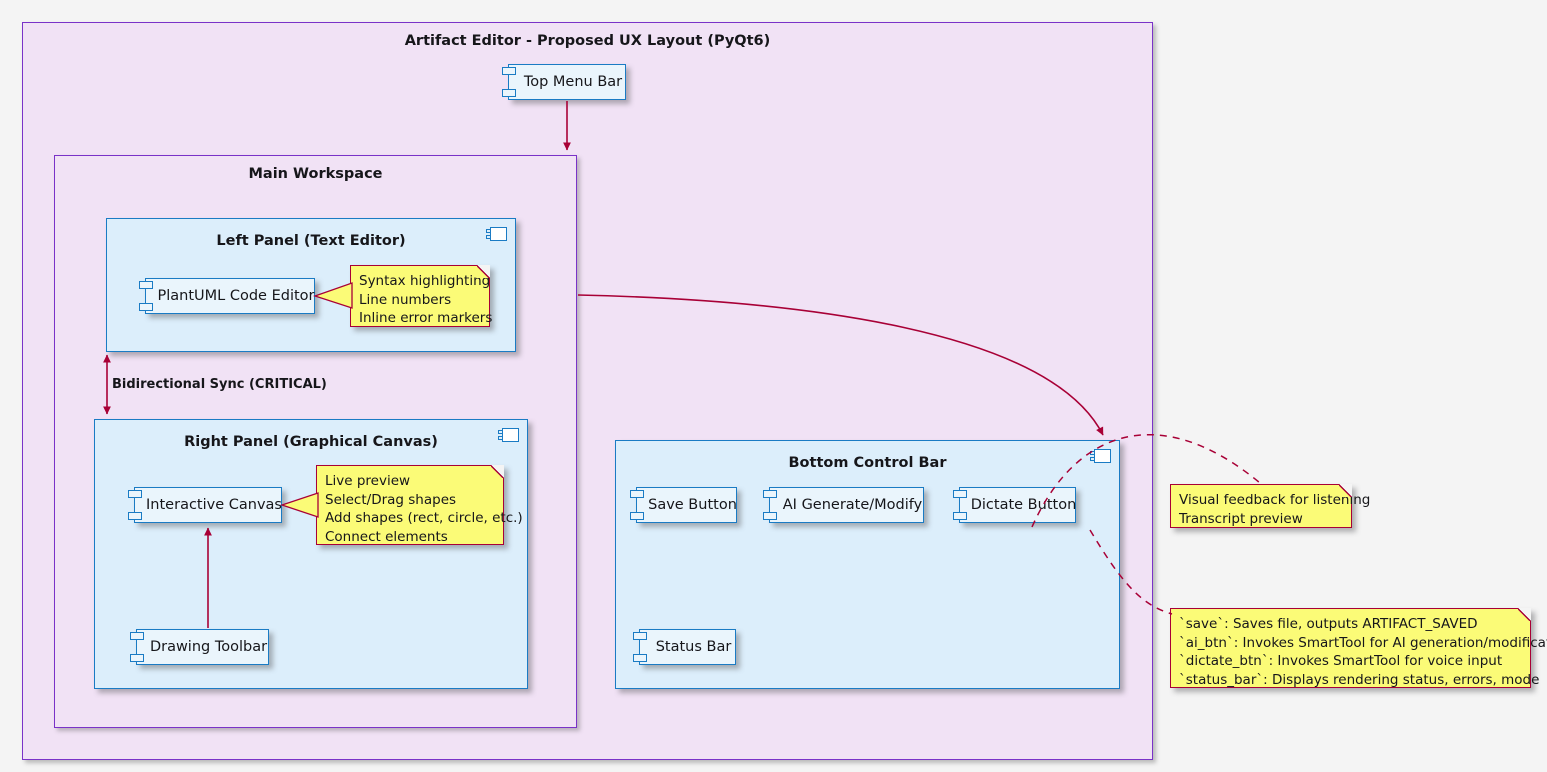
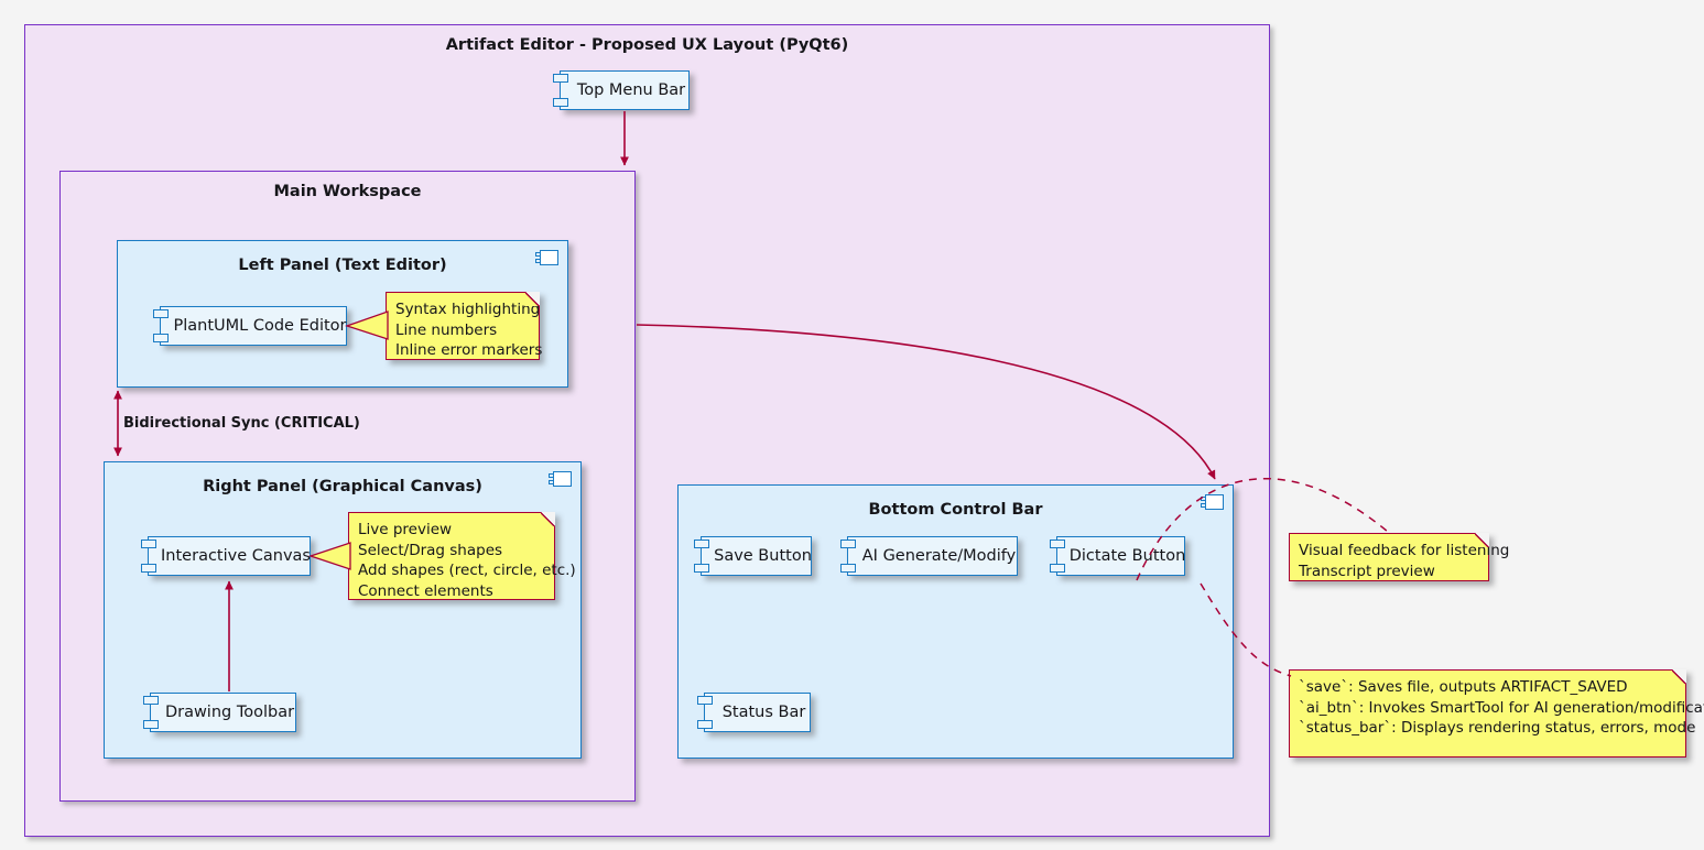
  Artifact Editor - Proposed UX Layout (PyQt6)
  Top Menu Bar
  Main Workspace
  Left Panel (Text Editor)
  PlantUML Code Editor
  Syntax highlightin
  Line numbers
  Inline error marke
  Bidirectional Sync (CRITICAL)
  Right Panel (Graphical Canvas)
  Interactive Canvas
  Live preview
  Select/Drag shapes
  Add shapes (rect, circle,
  Connect elements
  Drawing Toolbar
  Bottom Control Bar
  Save Button
  AI Generate/Modify
  Dictate Button
  Status Bar
  Visual feedback for liste
  Transcript preview
  `save`: Saves file, outputs ARTIFACT_SAVED
  `ai_btn`: Invokes SmartTool for AI generation/modi
- `dictate_btn`: Invokes SmartTool for voice input
  `status_bar`: Displays rendering status, errors, mo
